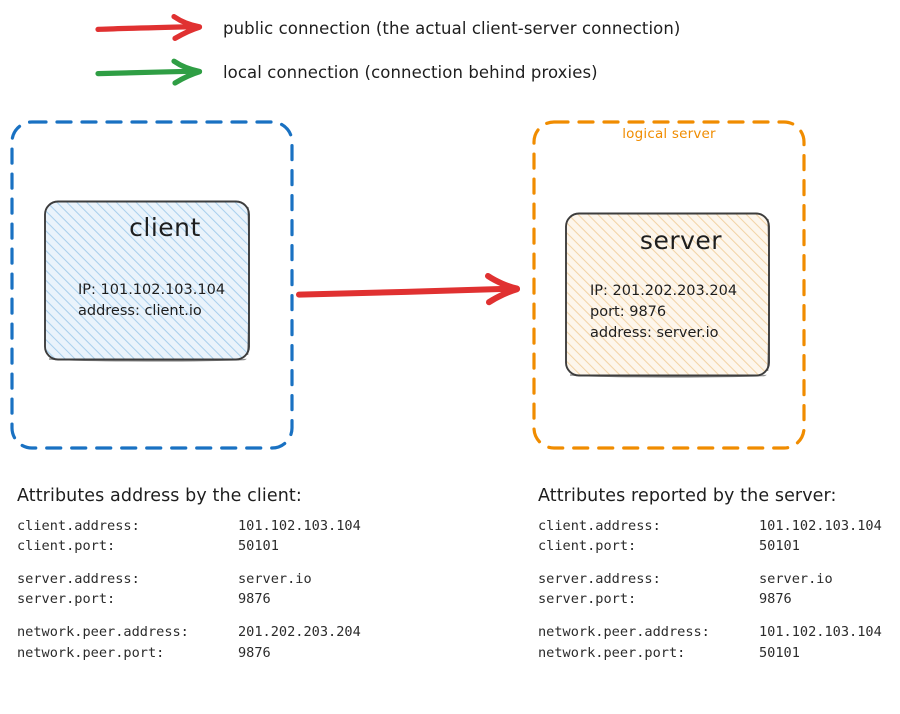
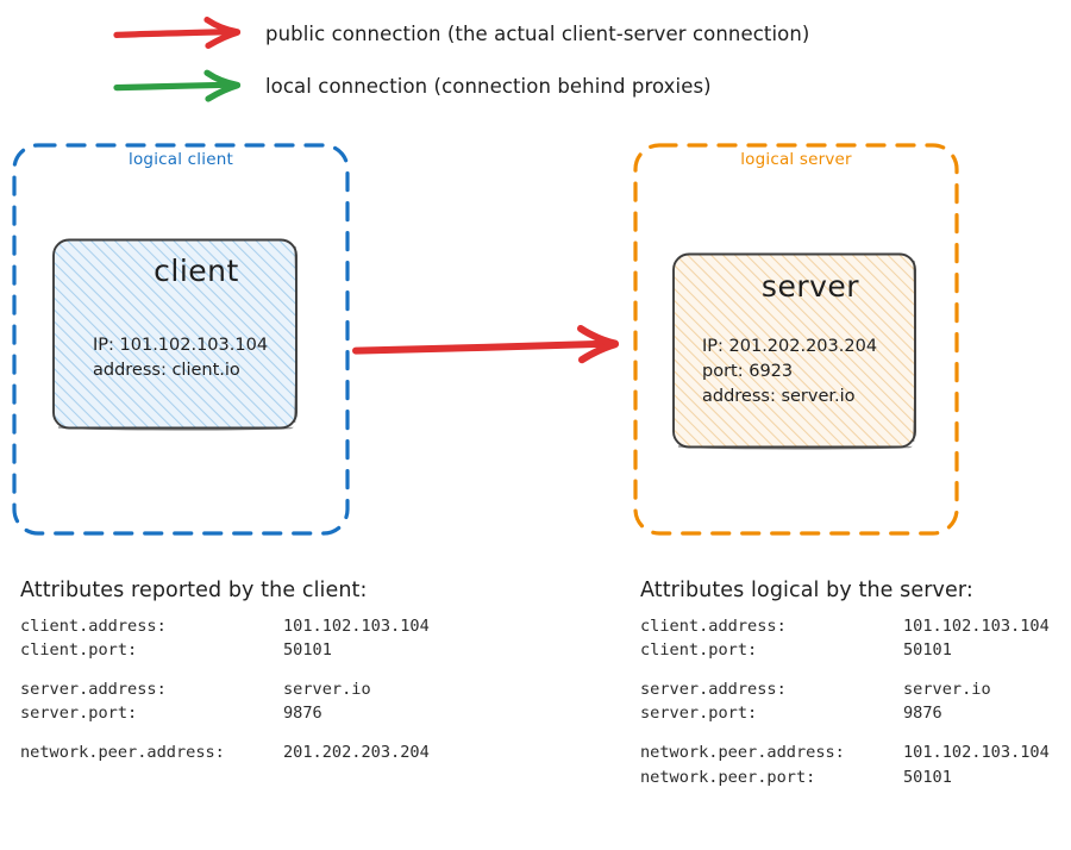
  public connection (the actual client-server connection)
  local connection (connection behind proxies)
+ logical client
  logical server
  client
  IP: 101.102.103.104
  address: client.io
  server
  IP: 201.202.203.204
- port: 9876
+ port: 6923
  address: server.io
- Attributes address by the client:
+ Attributes reported by the client:
  client.address:	101.102.103.104
  client.port:	50101
  server.address:	server.io
  server.port:	9876
  network.peer.address:	201.202.203.204
- network.peer.port:	9876
- Attributes reported by the server:
+ Attributes logical by the server:
  client.address:	101.102.103.104
  client.port:	50101
  server.address:	server.io
  server.port:	9876
  network.peer.address:	101.102.103.104
  network.peer.port:	50101
